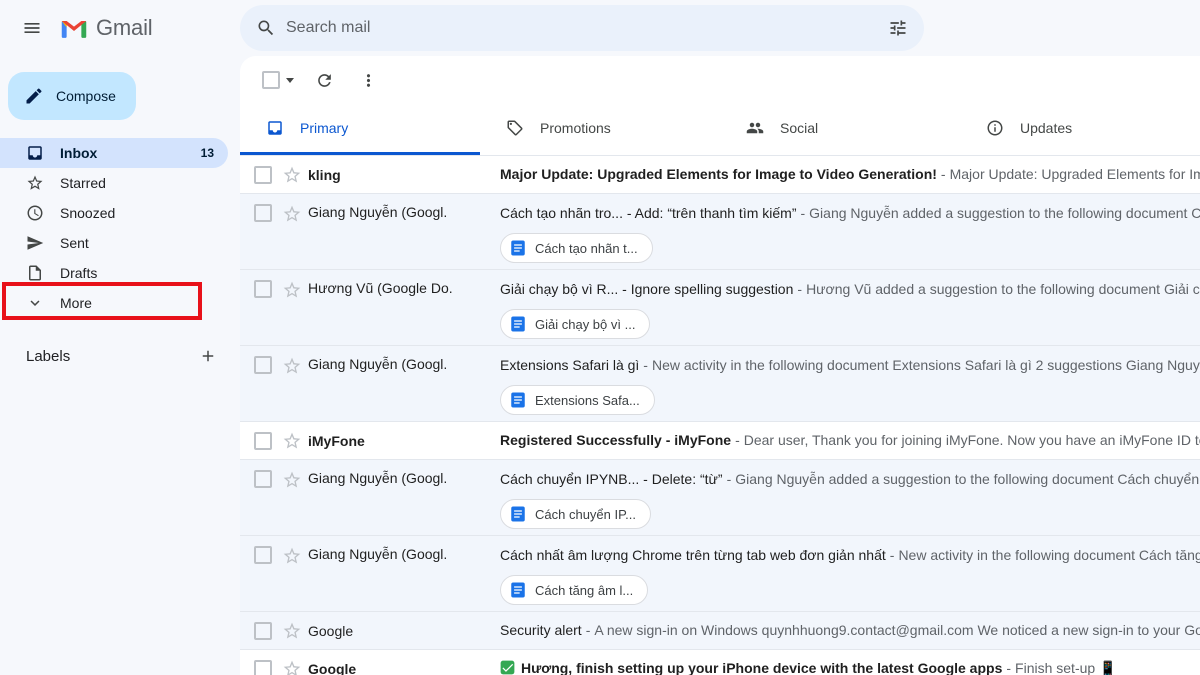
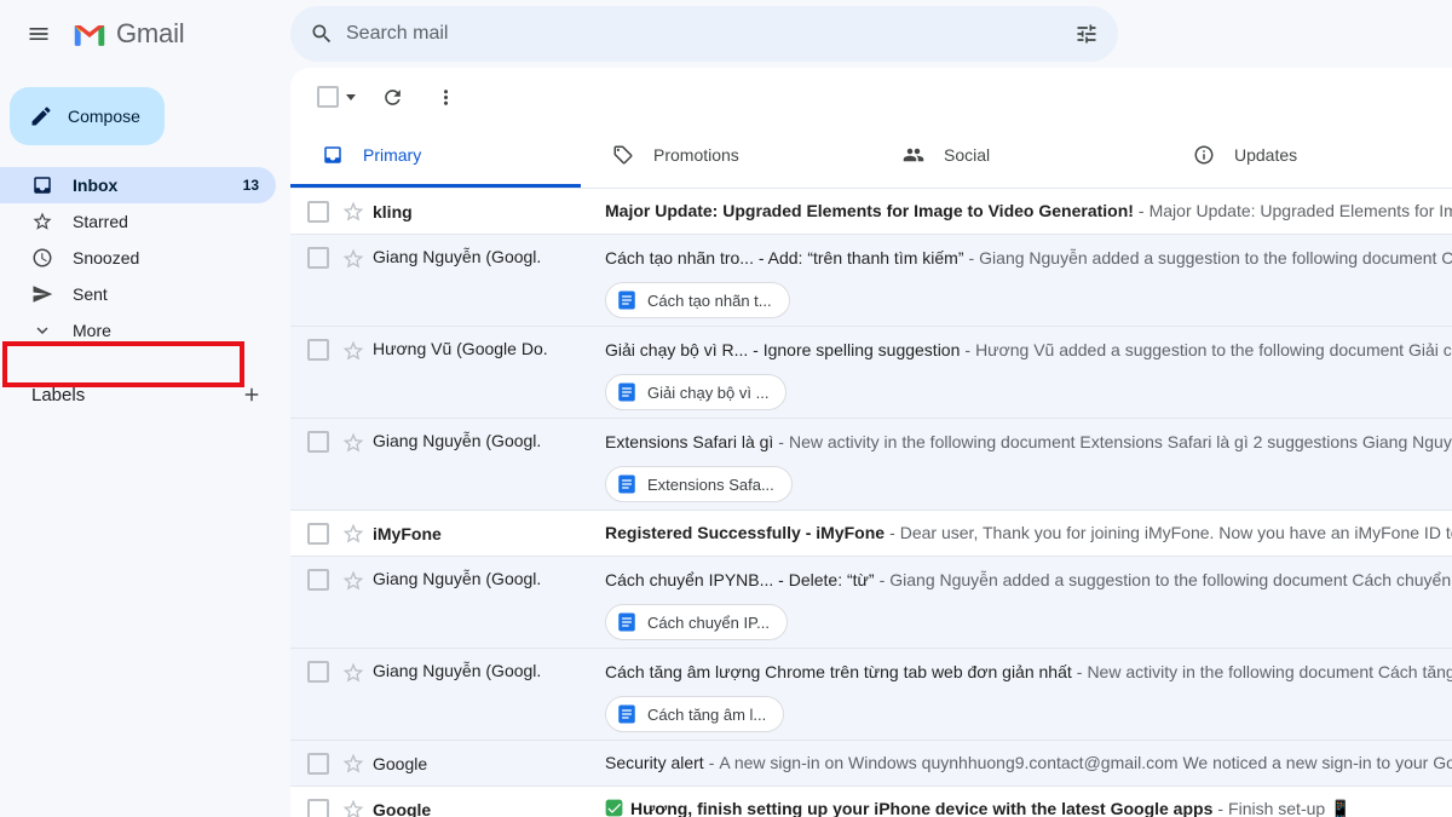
  Gmail
  Search mail
  Compose
  Inbox
  13
  Starred
  Snoozed
  Sent
- Drafts
  More
  Labels
  Primary
  Promotions
  Social
  Updates
  kling
  Major Update: Upgraded Elements for Image to Video Generation! - Major Update: Upgraded Elements for Im
  Giang Nguyễn (Googl.
  Cách tạo nhãn tro... - Add: “trên thanh tìm kiếm” - Giang Nguyễn added a suggestion to the following document C
  Cách tạo nhãn t...
  Hương Vũ (Google Do.
  Giải chạy bộ vì R... - Ignore spelling suggestion - Hương Vũ added a suggestion to the following document Giải c
  Giải chạy bộ vì ...
  Giang Nguyễn (Googl.
  Extensions Safari là gì - New activity in the following document Extensions Safari là gì 2 suggestions Giang Nguy
  Extensions Safa...
  iMyFone
  Registered Successfully - iMyFone - Dear user, Thank you for joining iMyFone. Now you have an iMyFone ID t
  Giang Nguyễn (Googl.
  Cách chuyển IPYNB... - Delete: “từ” - Giang Nguyễn added a suggestion to the following document Cách chuyển
  Cách chuyển IP...
  Giang Nguyễn (Googl.
- Cách nhất âm lượng Chrome trên từng tab web đơn giản nhất - New activity in the following document Cách tăng
+ Cách tăng âm lượng Chrome trên từng tab web đơn giản nhất - New activity in the following document Cách tăng
  Cách tăng âm l...
  Google
  Security alert - A new sign-in on Windows quynhhuong9.contact@gmail.com We noticed a new sign-in to your Go
  Google
  Hương, finish setting up your iPhone device with the latest Google apps - Finish set-up 📱
